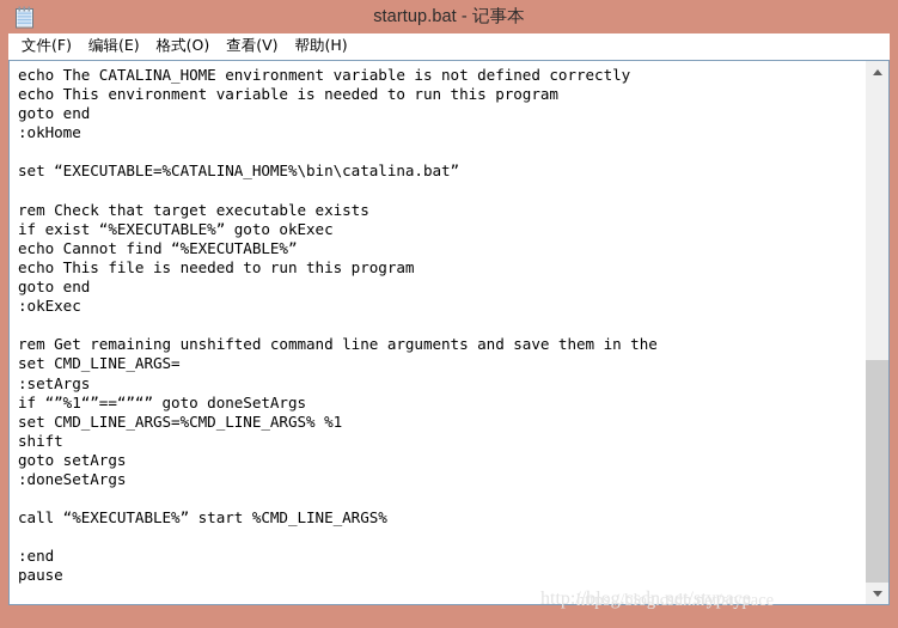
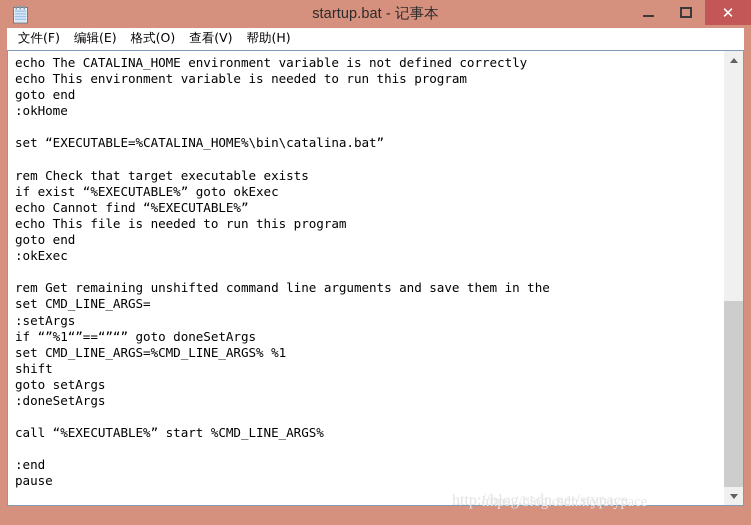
  startup.bat - 记事本
+ ✕
  文件(F)
  编辑(E)
  格式(O)
  查看(V)
  帮助(H)
  echo The CATALINA_HOME environment variable is not defined correctly
  echo This environment variable is needed to run this program
  goto end
  :okHome
  set “EXECUTABLE=%CATALINA_HOME%\bin\catalina.bat”
  rem Check that target executable exists
  if exist “%EXECUTABLE%” goto okExec
  echo Cannot find “%EXECUTABLE%”
  echo This file is needed to run this program
  goto end
  :okExec
  rem Get remaining unshifted command line arguments and save them in the
  set CMD_LINE_ARGS=
  :setArgs
  if “”%1“”==“”“” goto doneSetArgs
  set CMD_LINE_ARGS=%CMD_LINE_ARGS% %1
  shift
  goto setArgs
  :doneSetArgs
  call “%EXECUTABLE%” start %CMD_LINE_ARGS%
  :end
  pause
  http://blog.csdn.net/stypace
  https://blog.csdn.net/stypace
